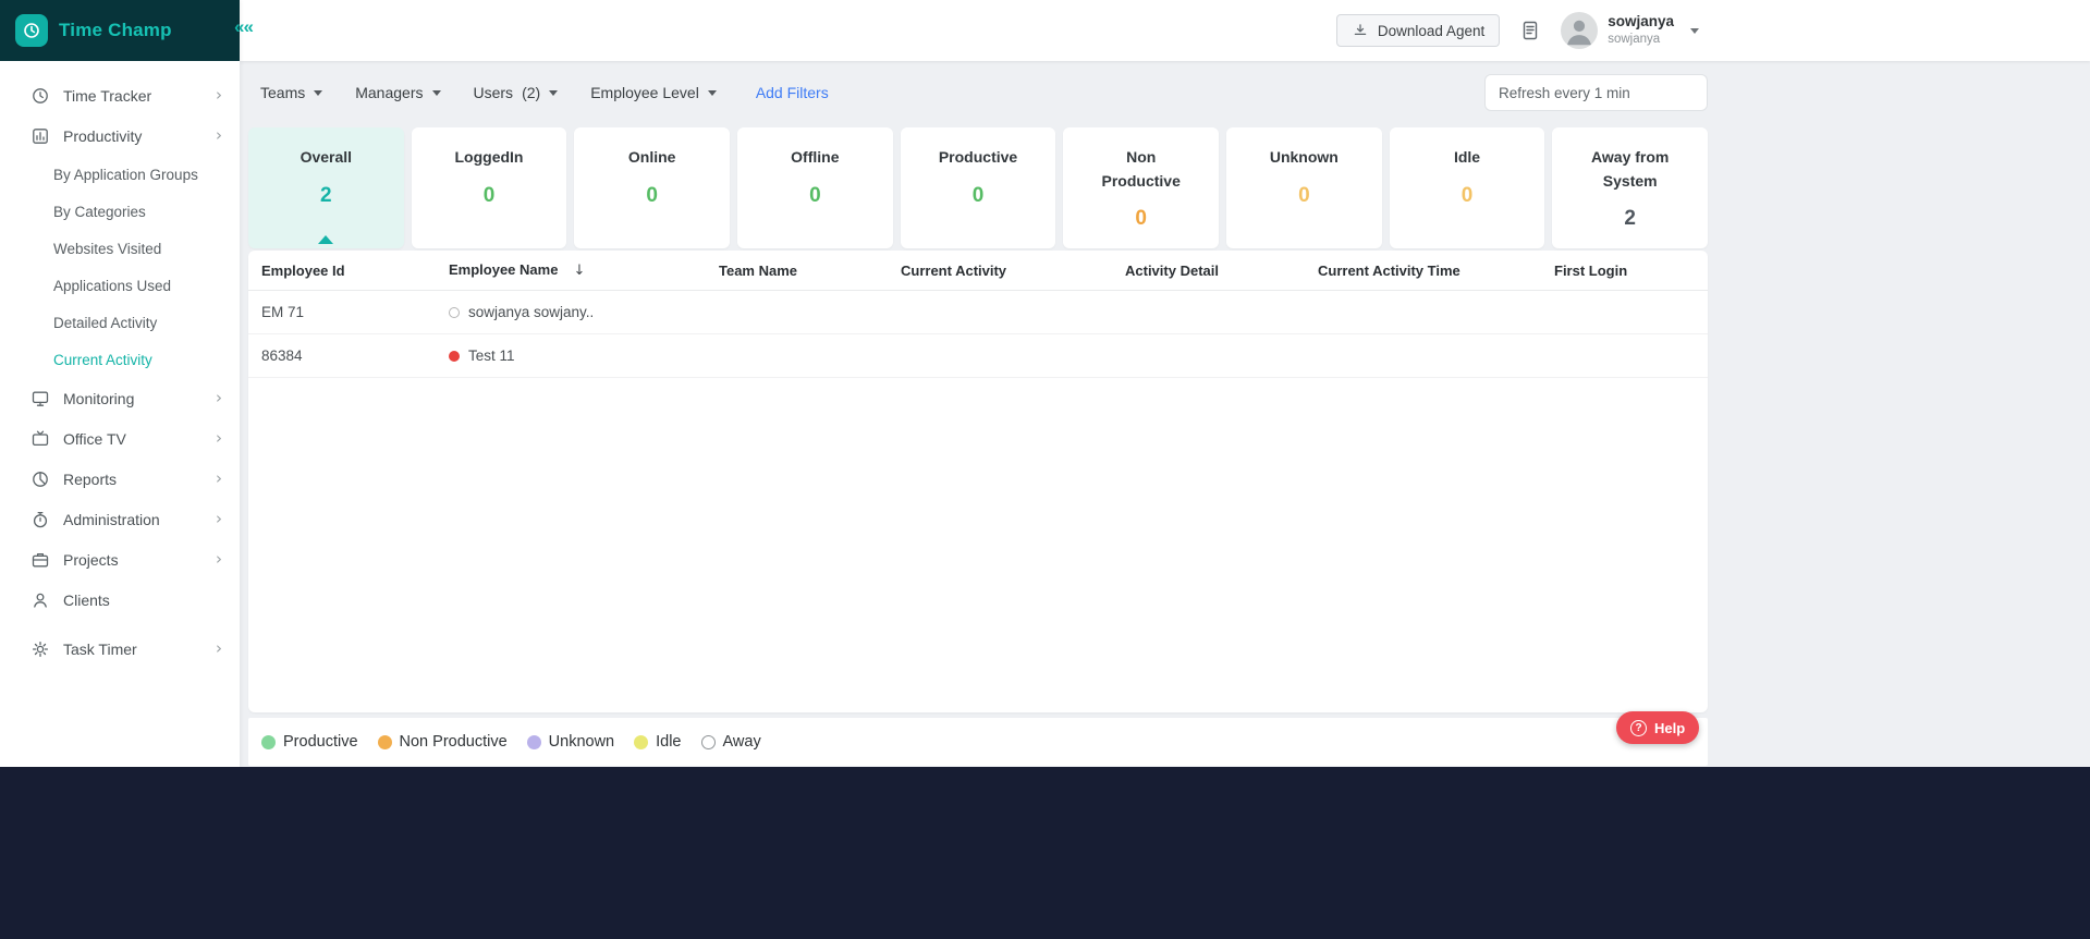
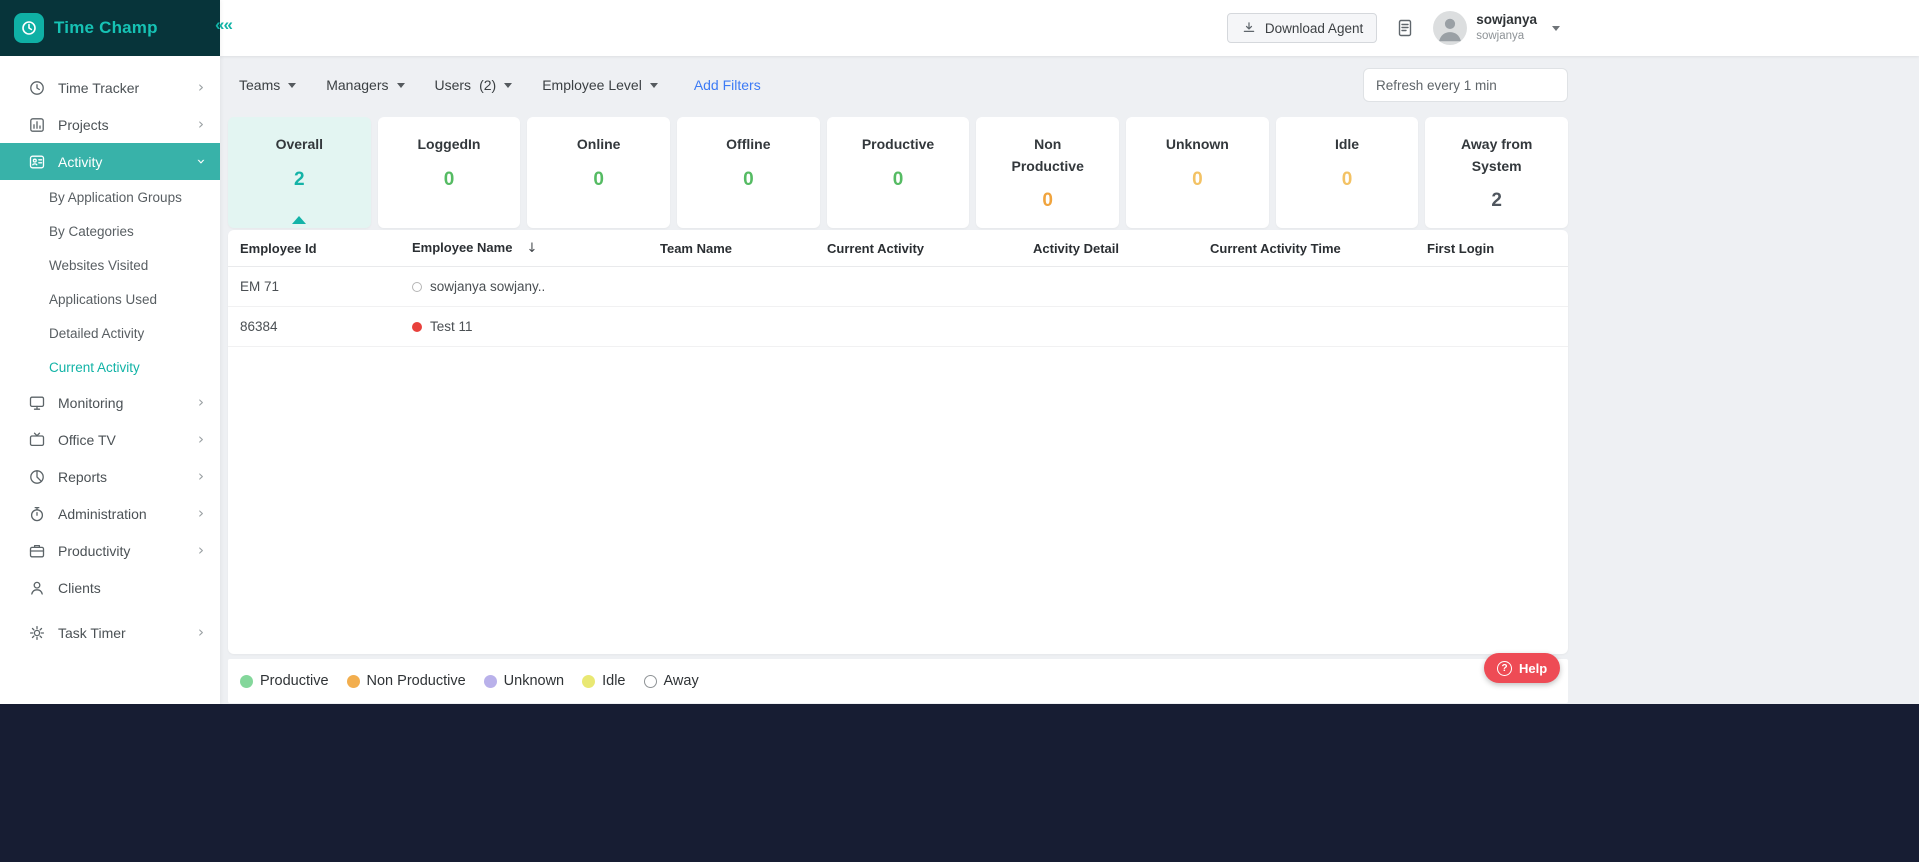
  Time Champ
  Time Tracker
  ›
- Productivity
+ Projects
  ›
+ Activity
  By Application Groups
  By Categories
  Websites Visited
  Applications Used
  Detailed Activity
  Current Activity
  Monitoring
  ›
  Office TV
  ›
  Reports
  ›
  Administration
  ›
- Projects
+ Productivity
  ›
  Clients
  Task Timer
  ›
  ««
  Download Agent
  sowjanya
  sowjanya
  Teams
  Managers
  Users
  (2)
  Employee Level
  Add Filters
  Refresh every 1 min
  Overall
  2
  LoggedIn
  0
  Online
  0
  Offline
  0
  Productive
  0
  Non Productive
  0
  Unknown
  0
  Idle
  0
  Away from System
  2
  Employee Id	Employee Name ↓	Team Name	Current Activity	Activity Detail	Current Activity Time	First Login
  EM 71	sowjanya sowjany..
  86384	Test 11
  Productive
  Non Productive
  Unknown
  Idle
  Away
  ?
  Help
